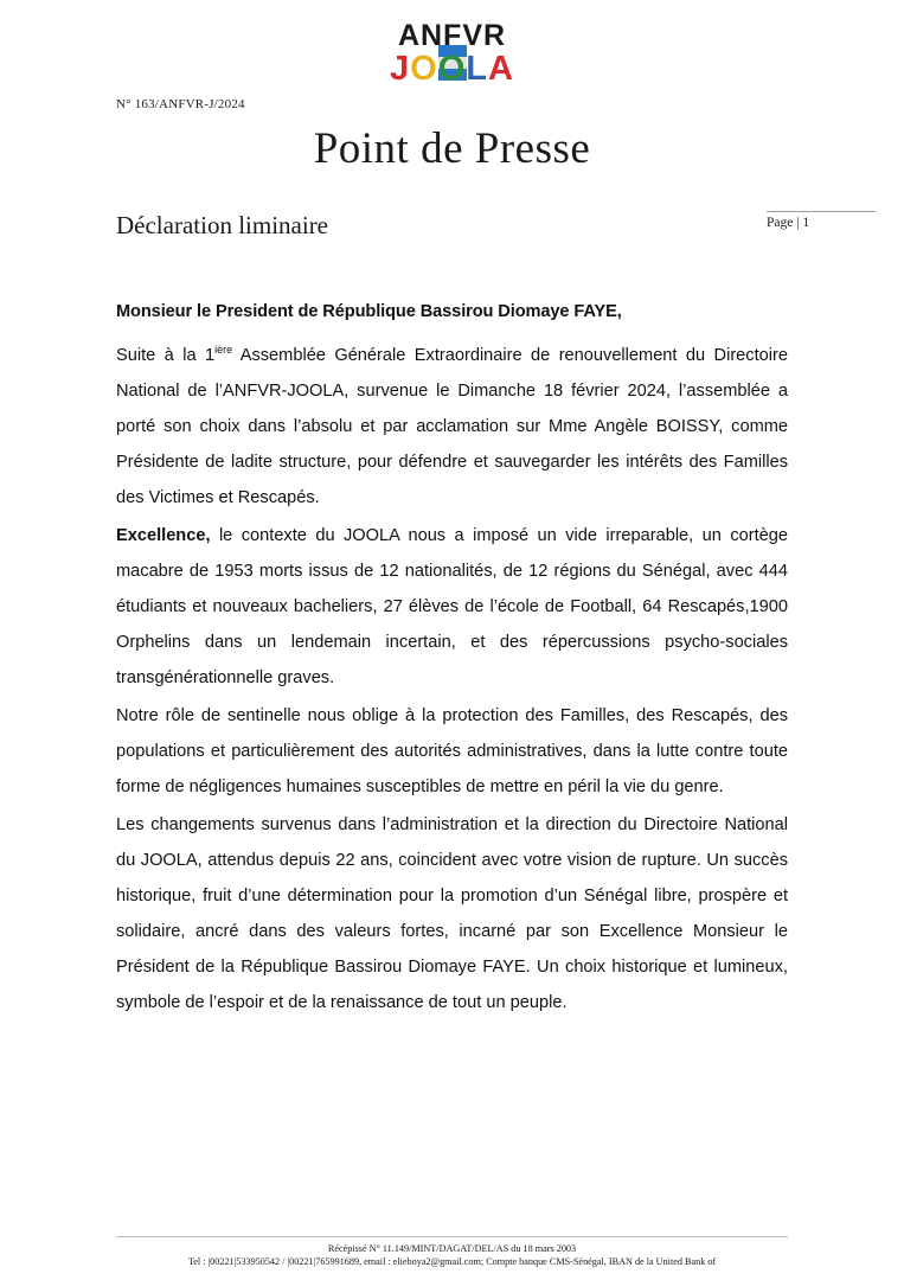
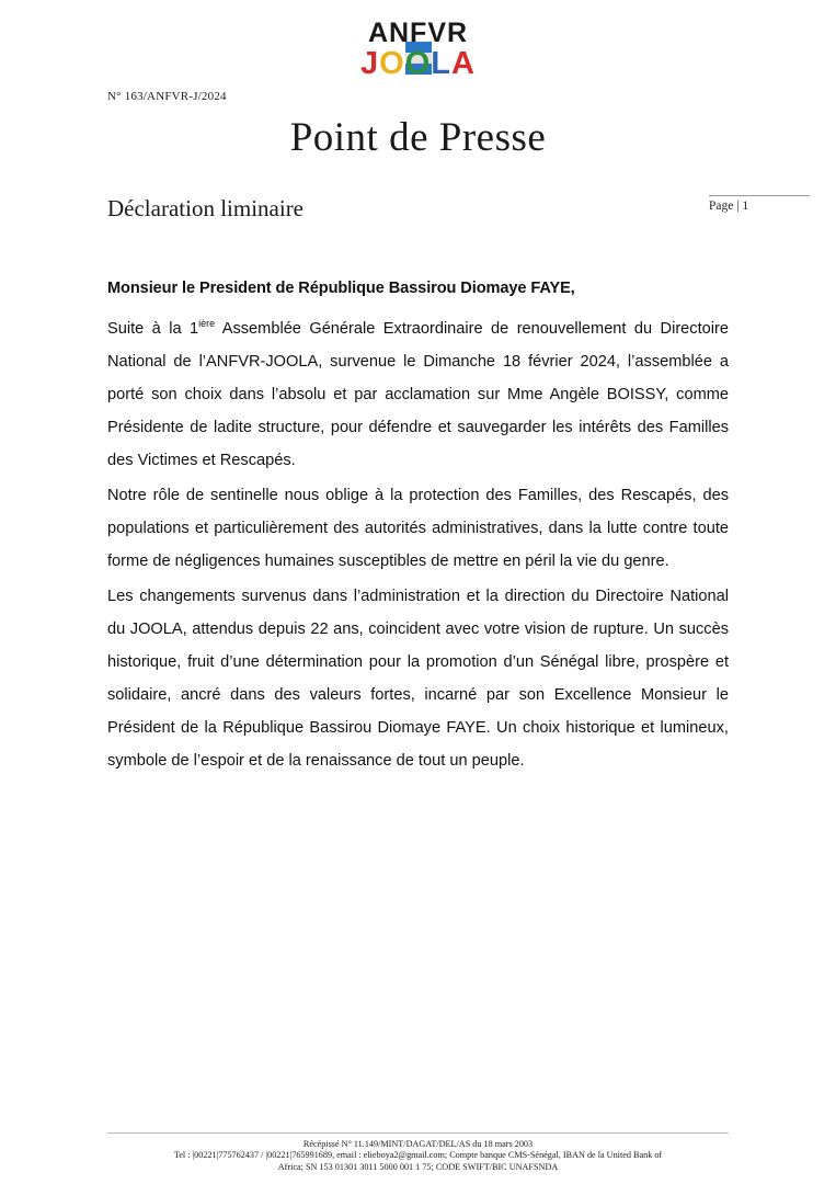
  ANFVR
  JOOLA
  N° 163/ANFVR-J/2024
  Point de Presse
  Déclaration liminaire
  Page | 1
  Monsieur le President de République Bassirou Diomaye FAYE,
  Suite à la 1ière Assemblée Générale Extraordinaire de renouvellement du Directoire National de l’ANFVR-JOOLA, survenue le Dimanche 18 février 2024, l’assemblée a porté son choix dans l’absolu et par acclamation sur Mme Angèle BOISSY, comme Présidente de ladite structure, pour défendre et sauvegarder les intérêts des Familles des Victimes et Rescapés.
- Excellence, le contexte du JOOLA nous a imposé un vide irreparable, un cortège macabre de 1953 morts issus de 12 nationalités, de 12 régions du Sénégal, avec 444 étudiants et nouveaux bacheliers, 27 élèves de l’école de Football, 64 Rescapés,1900 Orphelins dans un lendemain incertain, et des répercussions psycho-sociales transgénérationnelle graves.
  Notre rôle de sentinelle nous oblige à la protection des Familles, des Rescapés, des populations et particulièrement des autorités administratives, dans la lutte contre toute forme de négligences humaines susceptibles de mettre en péril la vie du genre.
  Les changements survenus dans l’administration et la direction du Directoire National du JOOLA, attendus depuis 22 ans, coincident avec votre vision de rupture. Un succès historique, fruit d’une détermination pour la promotion d’un Sénégal libre, prospère et solidaire, ancré dans des valeurs fortes, incarné par son Excellence Monsieur le Président de la République Bassirou Diomaye FAYE. Un choix historique et lumineux, symbole de l’espoir et de la renaissance de tout un peuple.
  Récépissé N° 11.149/MINT/DAGAT/DEL/AS du 18 mars 2003
- Tel : |00221|533950542 / |00221|765991689, email : elieboya2@gmail.com; Compte banque CMS-Sénégal, IBAN de la United Bank of
+ Tel : |00221|775762437 / |00221|765991689, email : elieboya2@gmail.com; Compte banque CMS-Sénégal, IBAN de la United Bank of
+ Africa; SN 153 01301 3011 5000 001 1 75; CODE SWIFT/BIC UNAFSNDA
